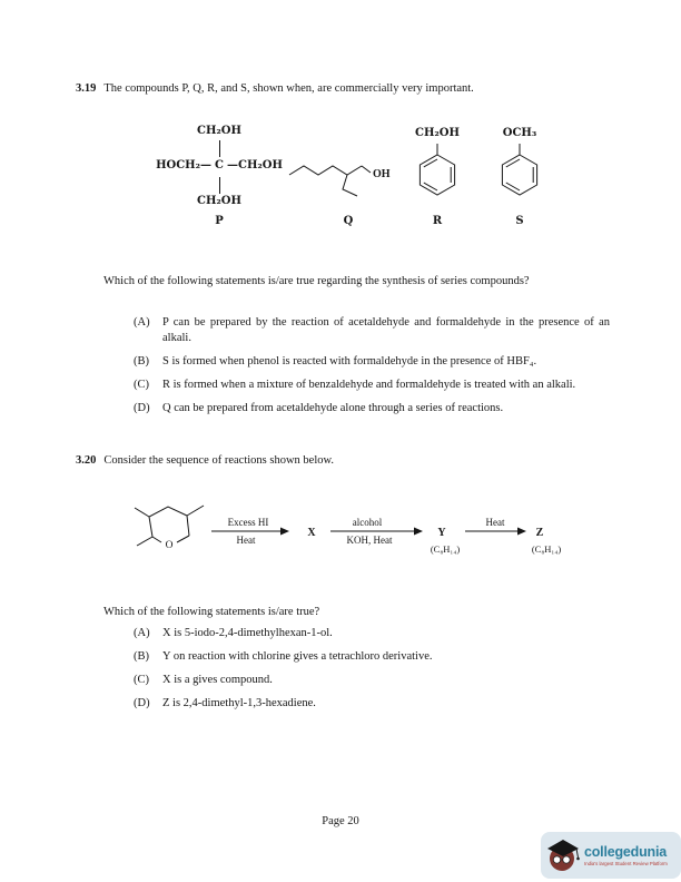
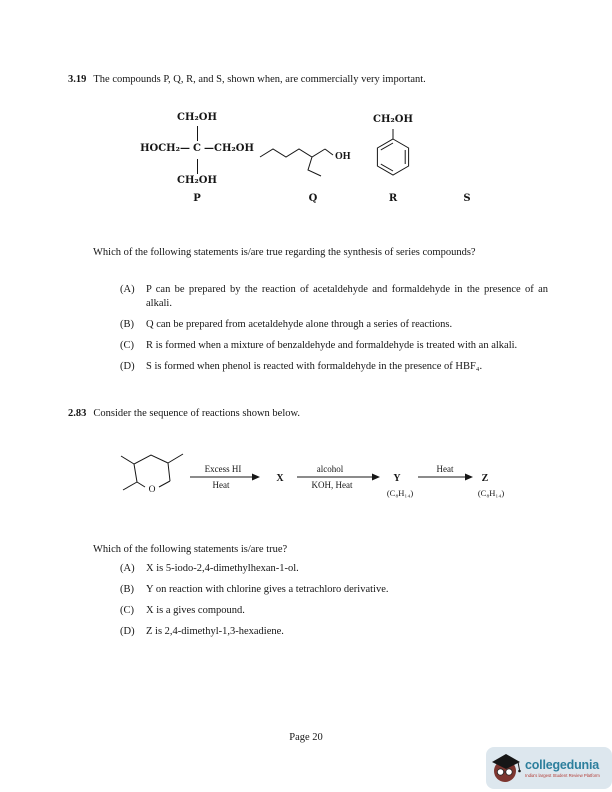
  3.19 The compounds P, Q, R, and S, shown when, are commercially very important.
  CH₂OH
  HOCH₂— C —CH₂OH
  CH₂OH
  OH
  CH₂OH
- OCH₃
  P
  Q
  R
  S
  Which of the following statements is/are true regarding the synthesis of series compounds?
  (A)
  P can be prepared by the reaction of acetaldehyde and formaldehyde in the presence of an alkali.
  (B)
- S is formed when phenol is reacted with formaldehyde in the presence of HBF₄.
+ Q can be prepared from acetaldehyde alone through a series of reactions.
  (C)
  R is formed when a mixture of benzaldehyde and formaldehyde is treated with an alkali.
  (D)
- Q can be prepared from acetaldehyde alone through a series of reactions.
+ S is formed when phenol is reacted with formaldehyde in the presence of HBF₄.
- 3.20 Consider the sequence of reactions shown below.
+ 2.83 Consider the sequence of reactions shown below.
  O
  Excess HI
  Heat
  X
  alcohol
  KOH, Heat
  Y
  (C₈H₁₄)
  Heat
  Z
  (C₈H₁₄)
  Which of the following statements is/are true?
  (A)
  X is 5-iodo-2,4-dimethylhexan-1-ol.
  (B)
  Y on reaction with chlorine gives a tetrachloro derivative.
  (C)
  X is a gives compound.
  (D)
  Z is 2,4-dimethyl-1,3-hexadiene.
  Page 20
  collegedunia
